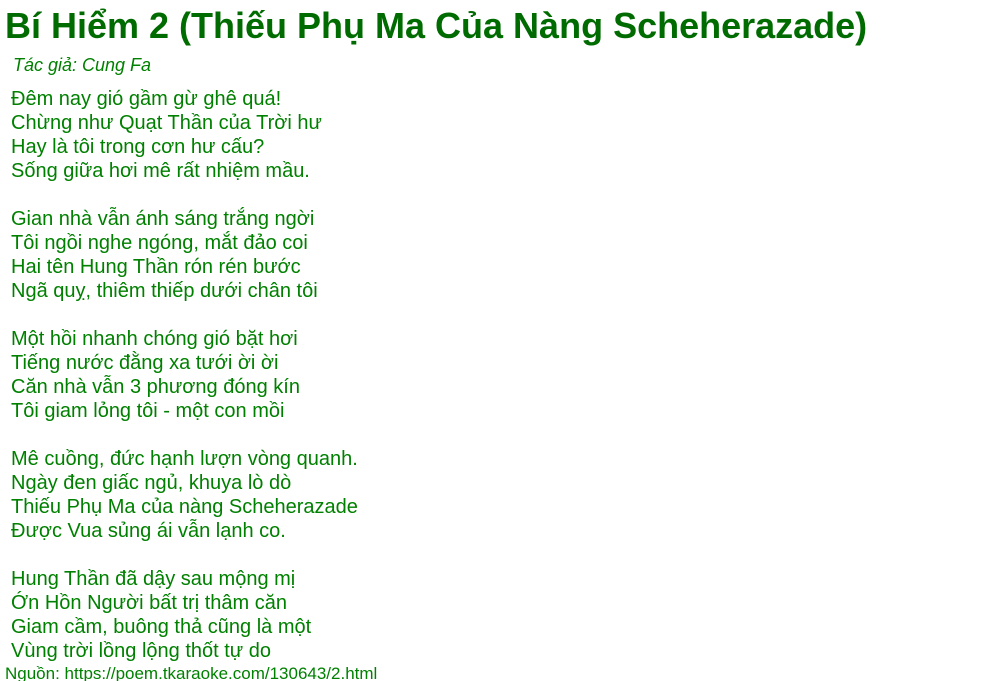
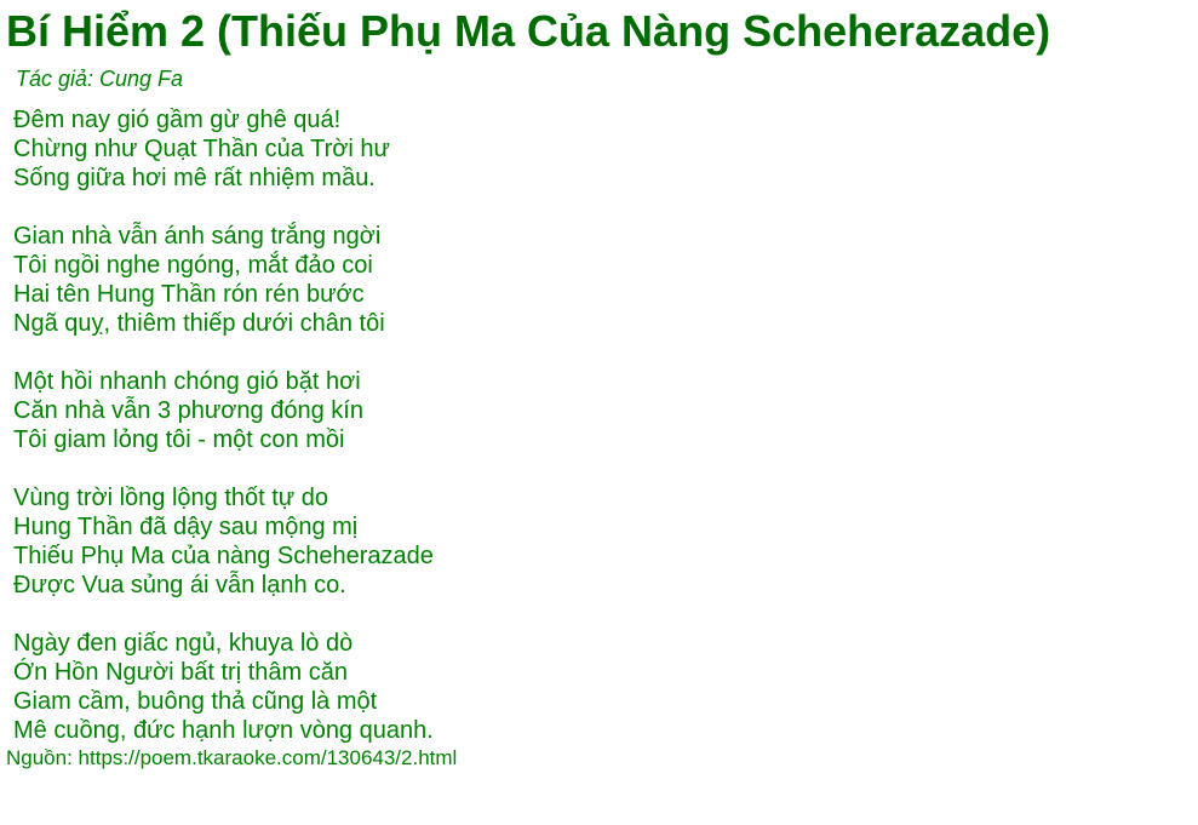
  Bí Hiểm 2 (Thiếu Phụ Ma Của Nàng Scheherazade)
  Tác giả: Cung Fa
  Đêm nay gió gầm gừ ghê quá!
  Chừng như Quạt Thần của Trời hư
- Hay là tôi trong cơn hư cấu?
  Sống giữa hơi mê rất nhiệm mầu.
  Gian nhà vẫn ánh sáng trắng ngời
  Tôi ngồi nghe ngóng, mắt đảo coi
  Hai tên Hung Thần rón rén bước
  Ngã quỵ, thiêm thiếp dưới chân tôi
  Một hồi nhanh chóng gió bặt hơi
- Tiếng nước đằng xa tưới ời ời
  Căn nhà vẫn 3 phương đóng kín
  Tôi giam lỏng tôi - một con mồi
- Mê cuồng, đức hạnh lượn vòng quanh.
+ Vùng trời lồng lộng thốt tự do
- Ngày đen giấc ngủ, khuya lò dò
+ Hung Thần đã dậy sau mộng mị
  Thiếu Phụ Ma của nàng Scheherazade
  Được Vua sủng ái vẫn lạnh co.
- Hung Thần đã dậy sau mộng mị
+ Ngày đen giấc ngủ, khuya lò dò
  Ớn Hồn Người bất trị thâm căn
  Giam cầm, buông thả cũng là một
- Vùng trời lồng lộng thốt tự do
+ Mê cuồng, đức hạnh lượn vòng quanh.
  Nguồn: https://poem.tkaraoke.com/130643/2.html
